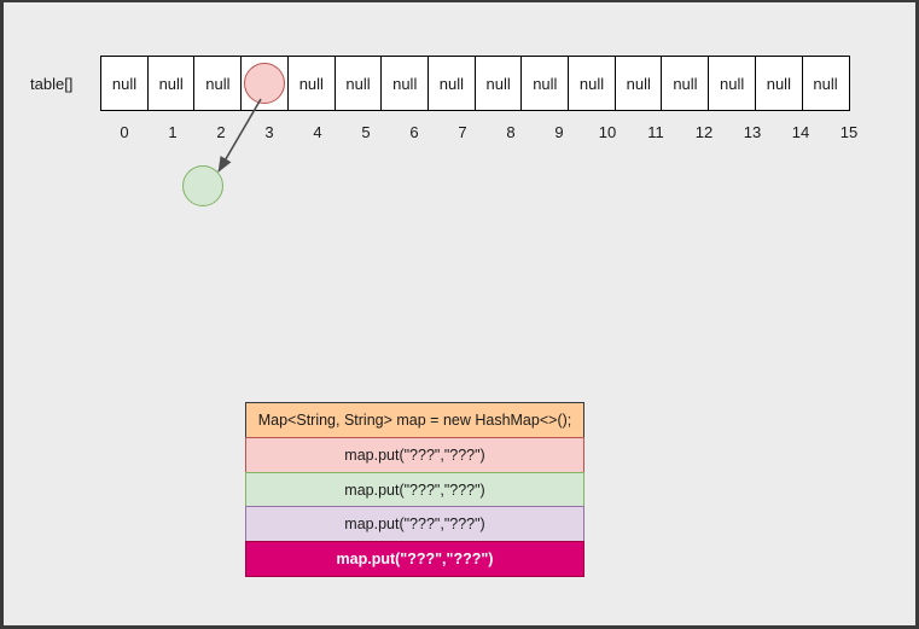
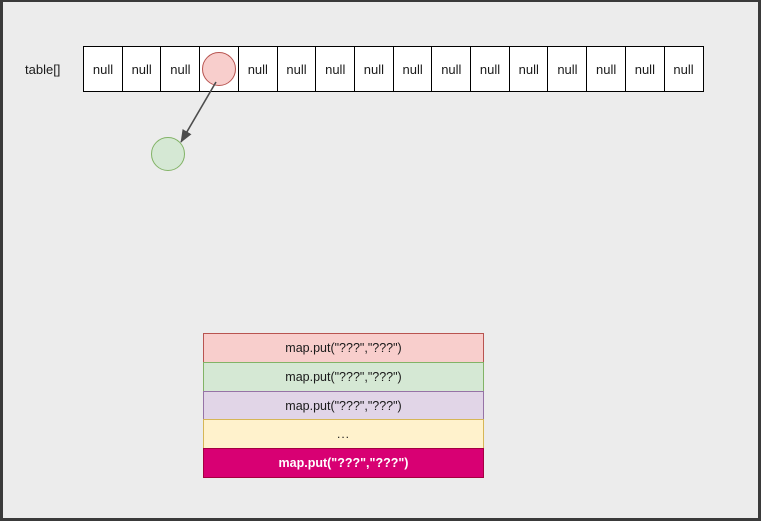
  table[]
  null
  null
  null
  null
  null
  null
  null
  null
  null
  null
  null
  null
  null
  null
  null
- 0
- 1
- 2
- 3
- 4
- 5
- 6
- 7
- 8
- 9
- 10
- 11
- 12
- 13
- 14
- 15
- Map<String, String> map = new HashMap<>();
  map.put("???","???")
  map.put("???","???")
  map.put("???","???")
+ ...
  map.put("???","???")
